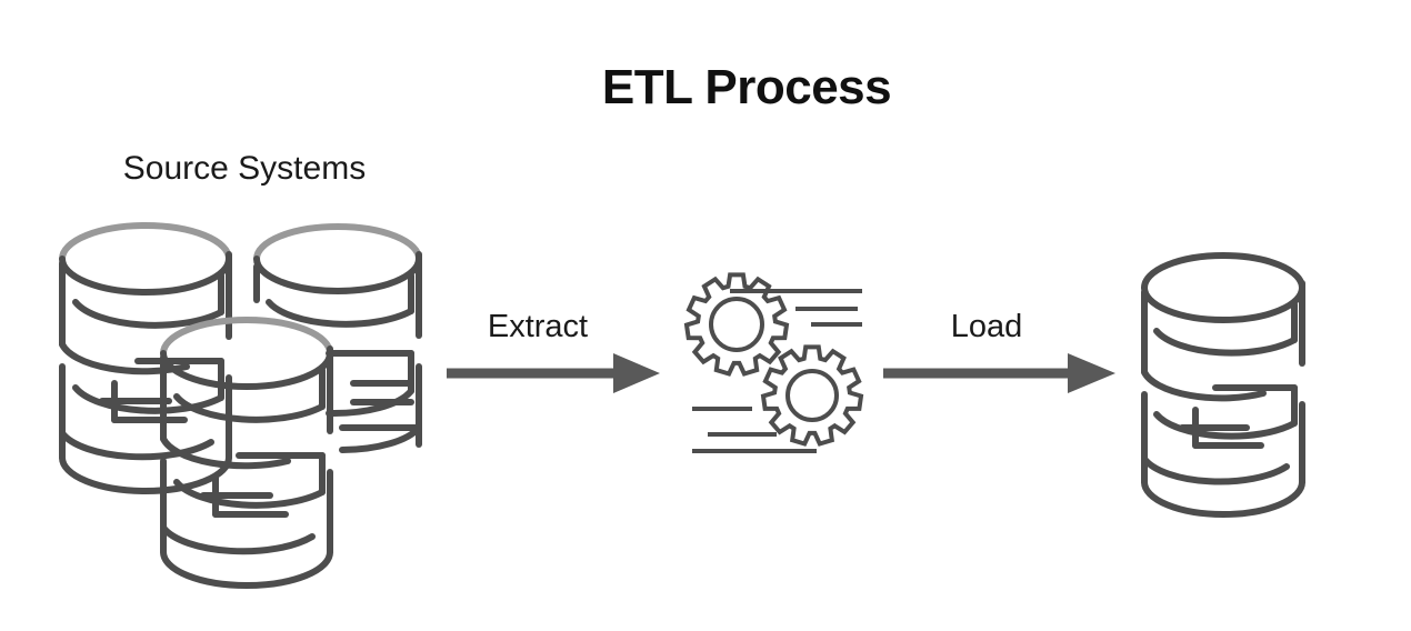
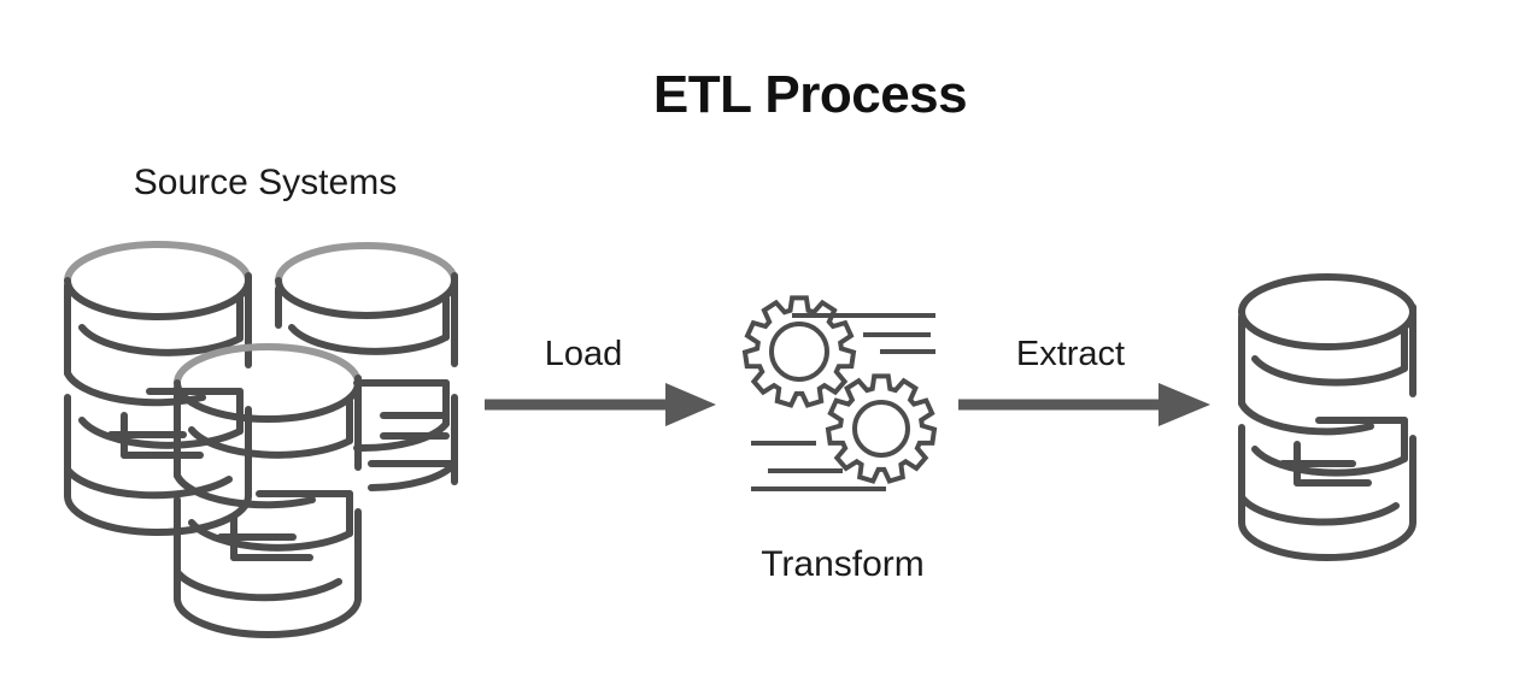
  ETL Process
  Source Systems
- Extract
+ Load
+ Transform
- Load
+ Extract
